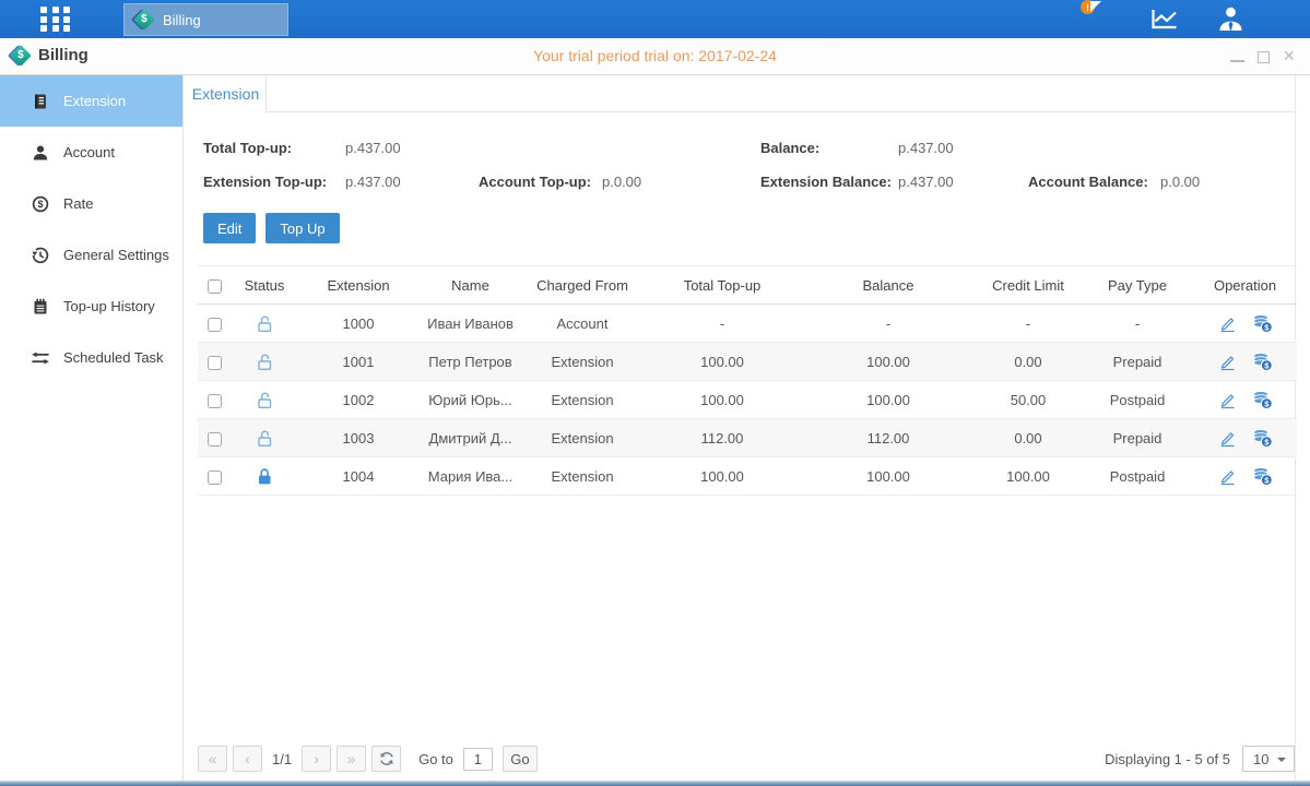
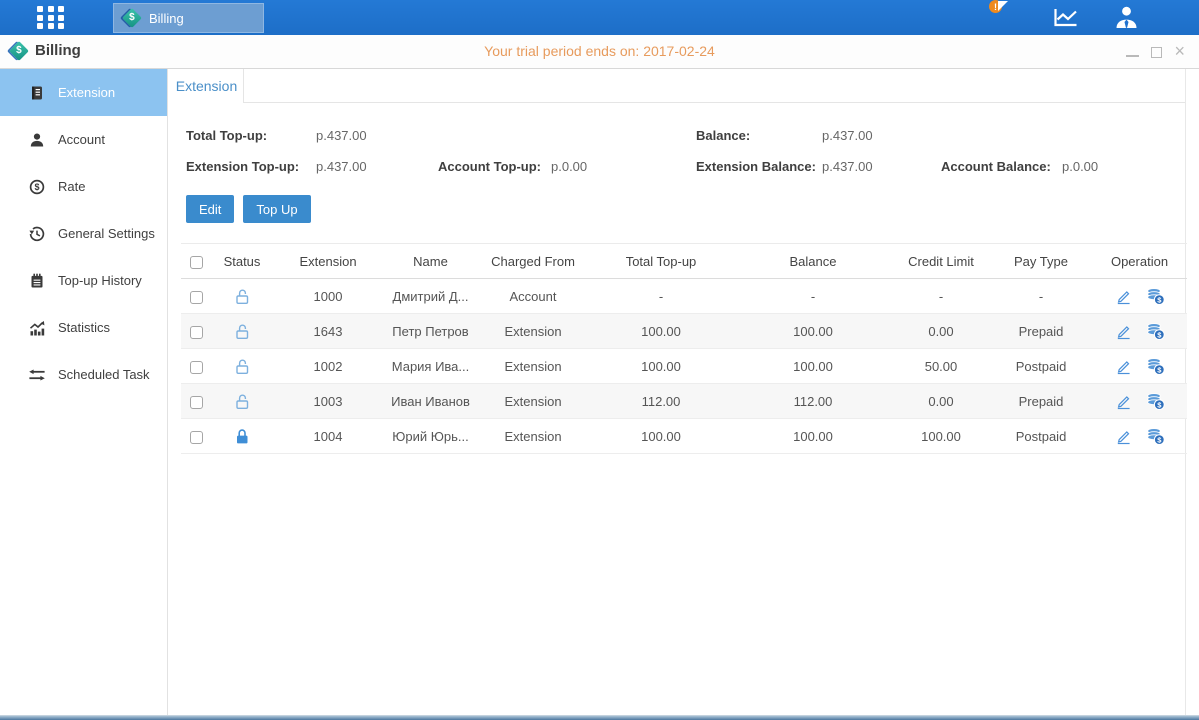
  Billing
  !
  Billing
- Your trial period trial on: 2017-02-24
+ Your trial period ends on: 2017-02-24
  ×
  Extension
  Account
  $
  Rate
  General Settings
  Top-up History
+ Statistics
  Scheduled Task
  Extension
  Total Top-up:
  p.437.00
  Balance:
  p.437.00
  Extension Top-up:
  p.437.00
  Account Top-up:
  p.0.00
  Extension Balance:
  p.437.00
  Account Balance:
  p.0.00
  Edit
  Top Up
  	Status	Extension	Name	Charged From	Total Top-up	Balance	Credit Limit	Pay Type	Operation
- 		1000	Иван Иванов	Account	-	-	-	-	$
+ 		1000	Дмитрий Д...	Account	-	-	-	-	$
- 		1001	Петр Петров	Extension	100.00	100.00	0.00	Prepaid	$
+ 		1643	Петр Петров	Extension	100.00	100.00	0.00	Prepaid	$
- 		1002	Юрий Юрь...	Extension	100.00	100.00	50.00	Postpaid	$
+ 		1002	Мария Ива...	Extension	100.00	100.00	50.00	Postpaid	$
- 		1003	Дмитрий Д...	Extension	112.00	112.00	0.00	Prepaid	$
+ 		1003	Иван Иванов	Extension	112.00	112.00	0.00	Prepaid	$
- 		1004	Мария Ива...	Extension	100.00	100.00	100.00	Postpaid	$
+ 		1004	Юрий Юрь...	Extension	100.00	100.00	100.00	Postpaid	$
- «
- ‹
- 1/1
- ›
- »
- Go to
- 1
- Go
- Displaying 1 - 5 of 5
- 10
